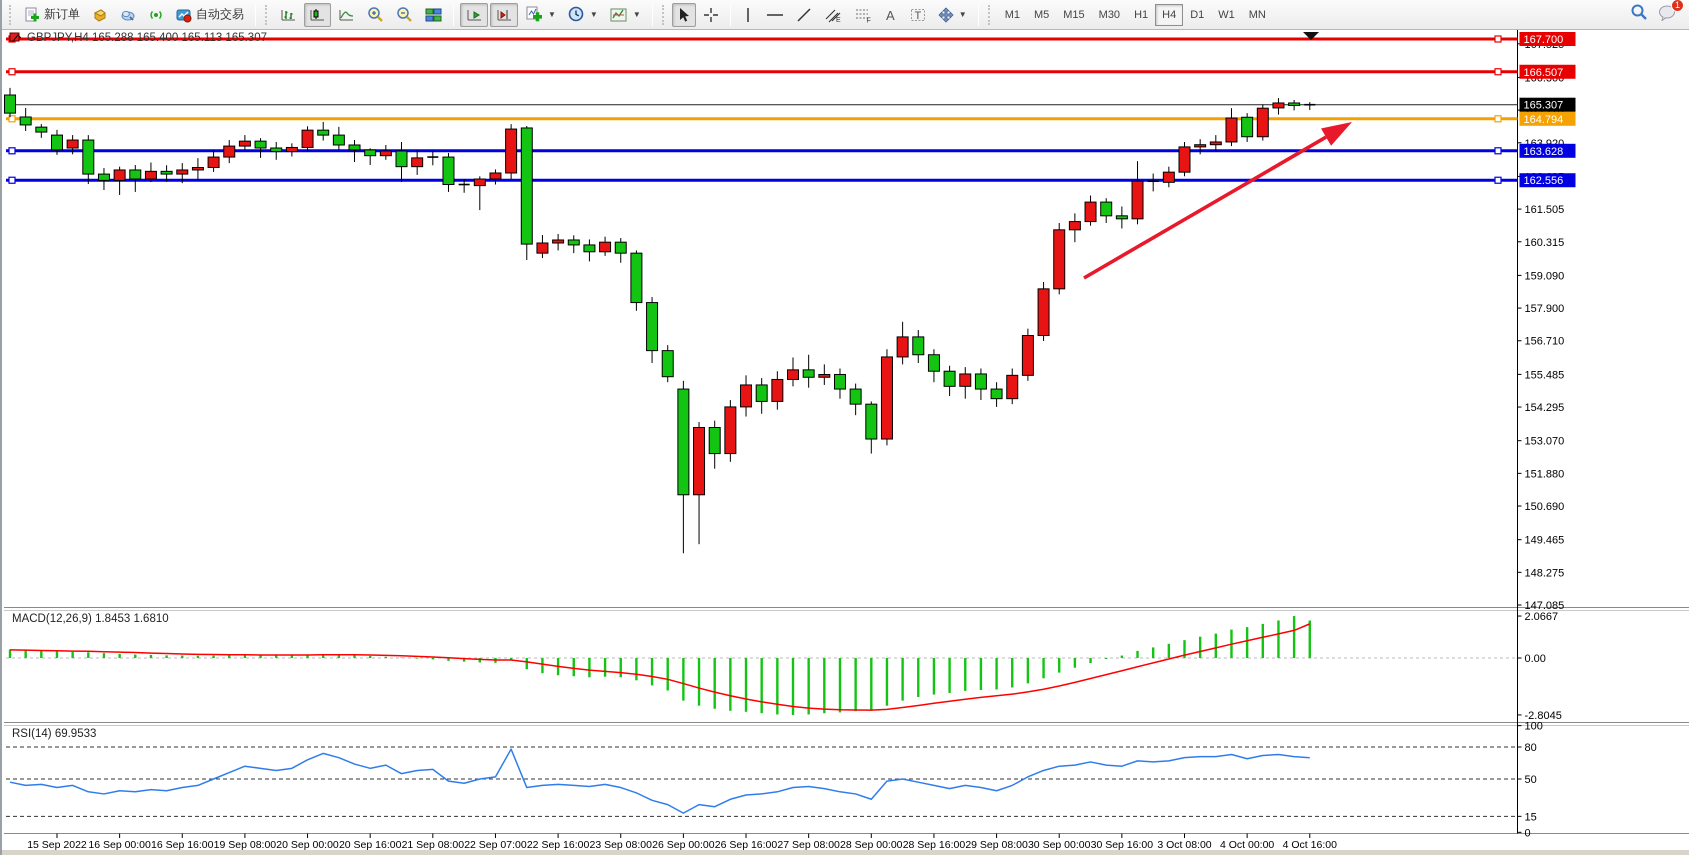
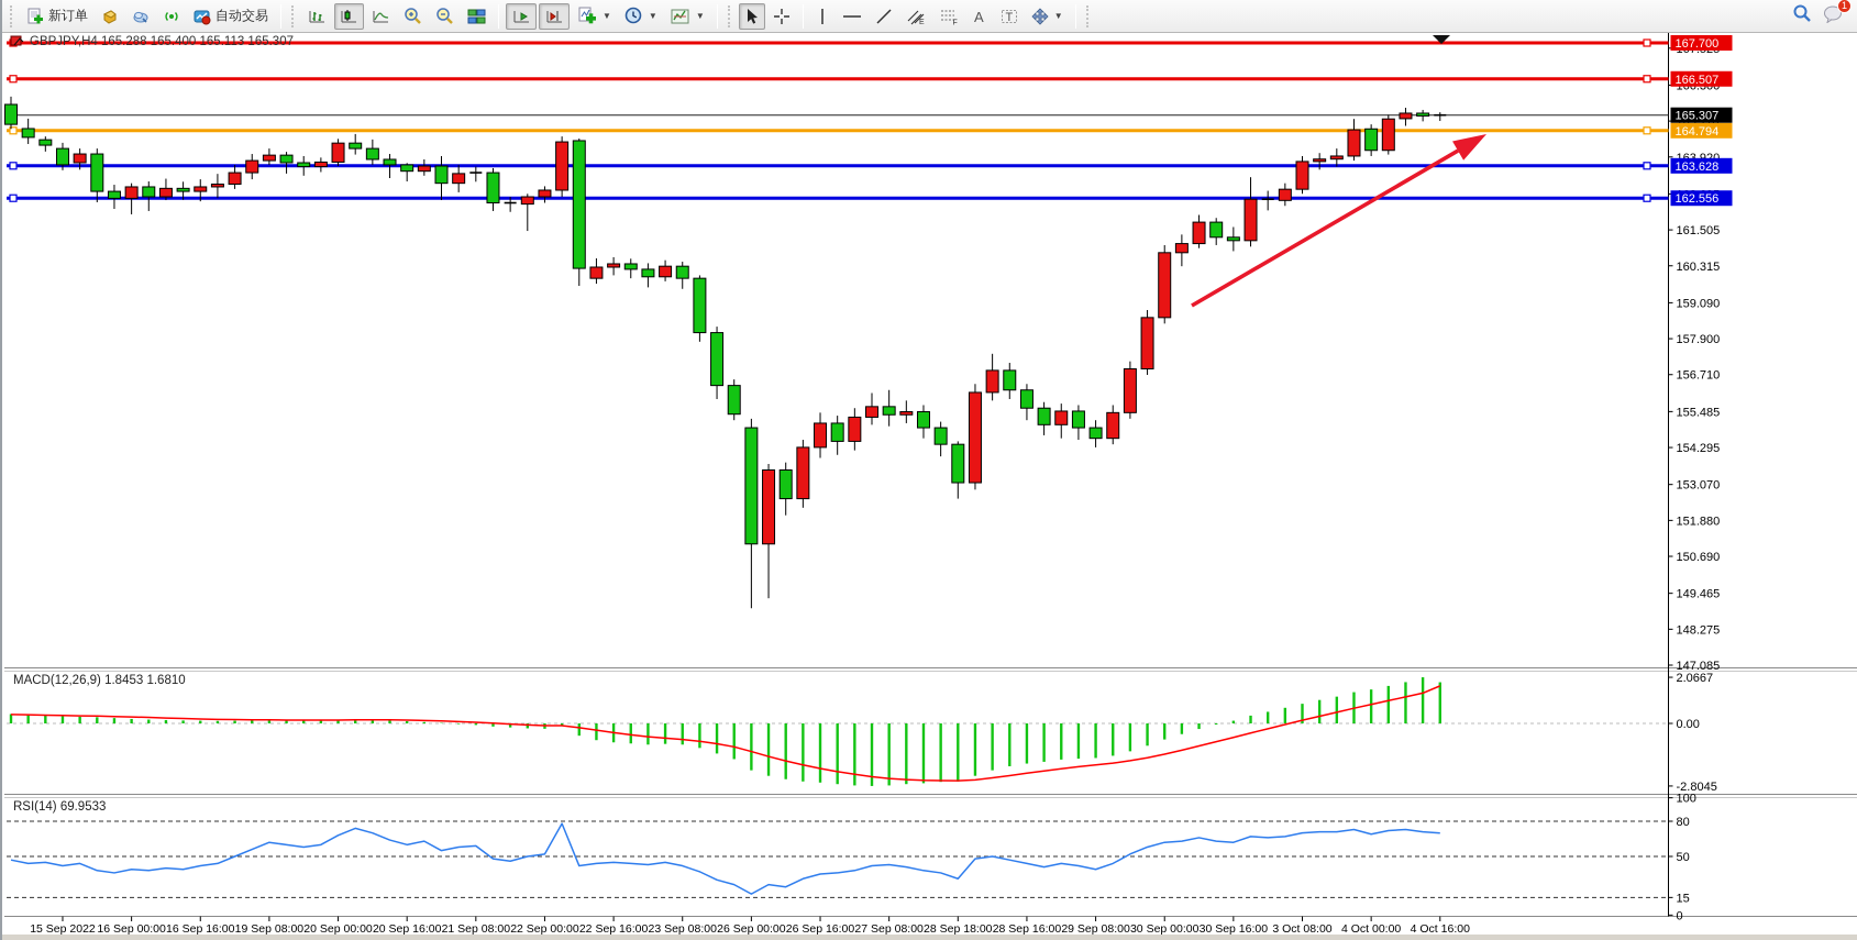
  新订单
  自动交易
  ▼
  ▼
  ▼
  A
  T
  ▼
- M1
- M5
- M15
- M30
- H1
- H4
- D1
- W1
- MN
  1
  163.920
  161.505
  160.315
  159.090
  157.900
  156.710
  155.485
  154.295
  153.070
  151.880
  150.690
  149.465
  148.275
  147.085
  2.0667
  0.00
  -2.8045
  100
  80
  50
  15
  0
  15 Sep 2022
  16 Sep 00:00
  16 Sep 16:00
  19 Sep 08:00
  20 Sep 00:00
  20 Sep 16:00
  21 Sep 08:00
- 22 Sep 07:00
+ 22 Sep 00:00
  22 Sep 16:00
  23 Sep 08:00
  26 Sep 00:00
  26 Sep 16:00
  27 Sep 08:00
- 28 Sep 00:00
+ 28 Sep 18:00
  28 Sep 16:00
  29 Sep 08:00
  30 Sep 00:00
  30 Sep 16:00
  3 Oct 08:00
  4 Oct 00:00
  4 Oct 16:00
  167.700
  166.507
  164.794
  163.628
  162.556
  165.307
  GBPJPY,H4 165.288 165.400 165.113 165.307
  MACD(12,26,9) 1.8453 1.6810
  RSI(14) 69.9533
